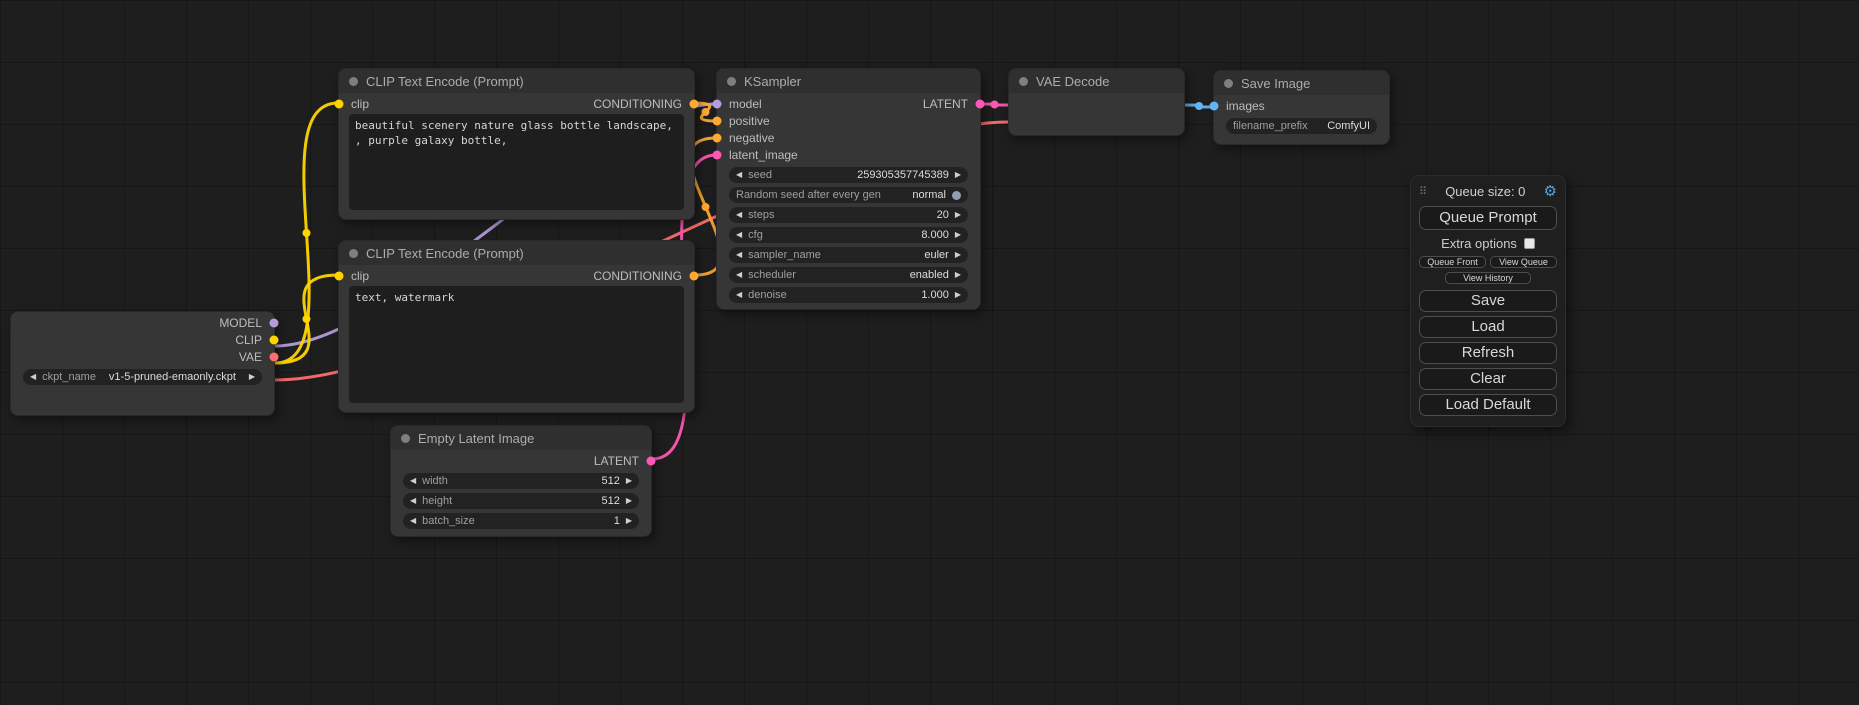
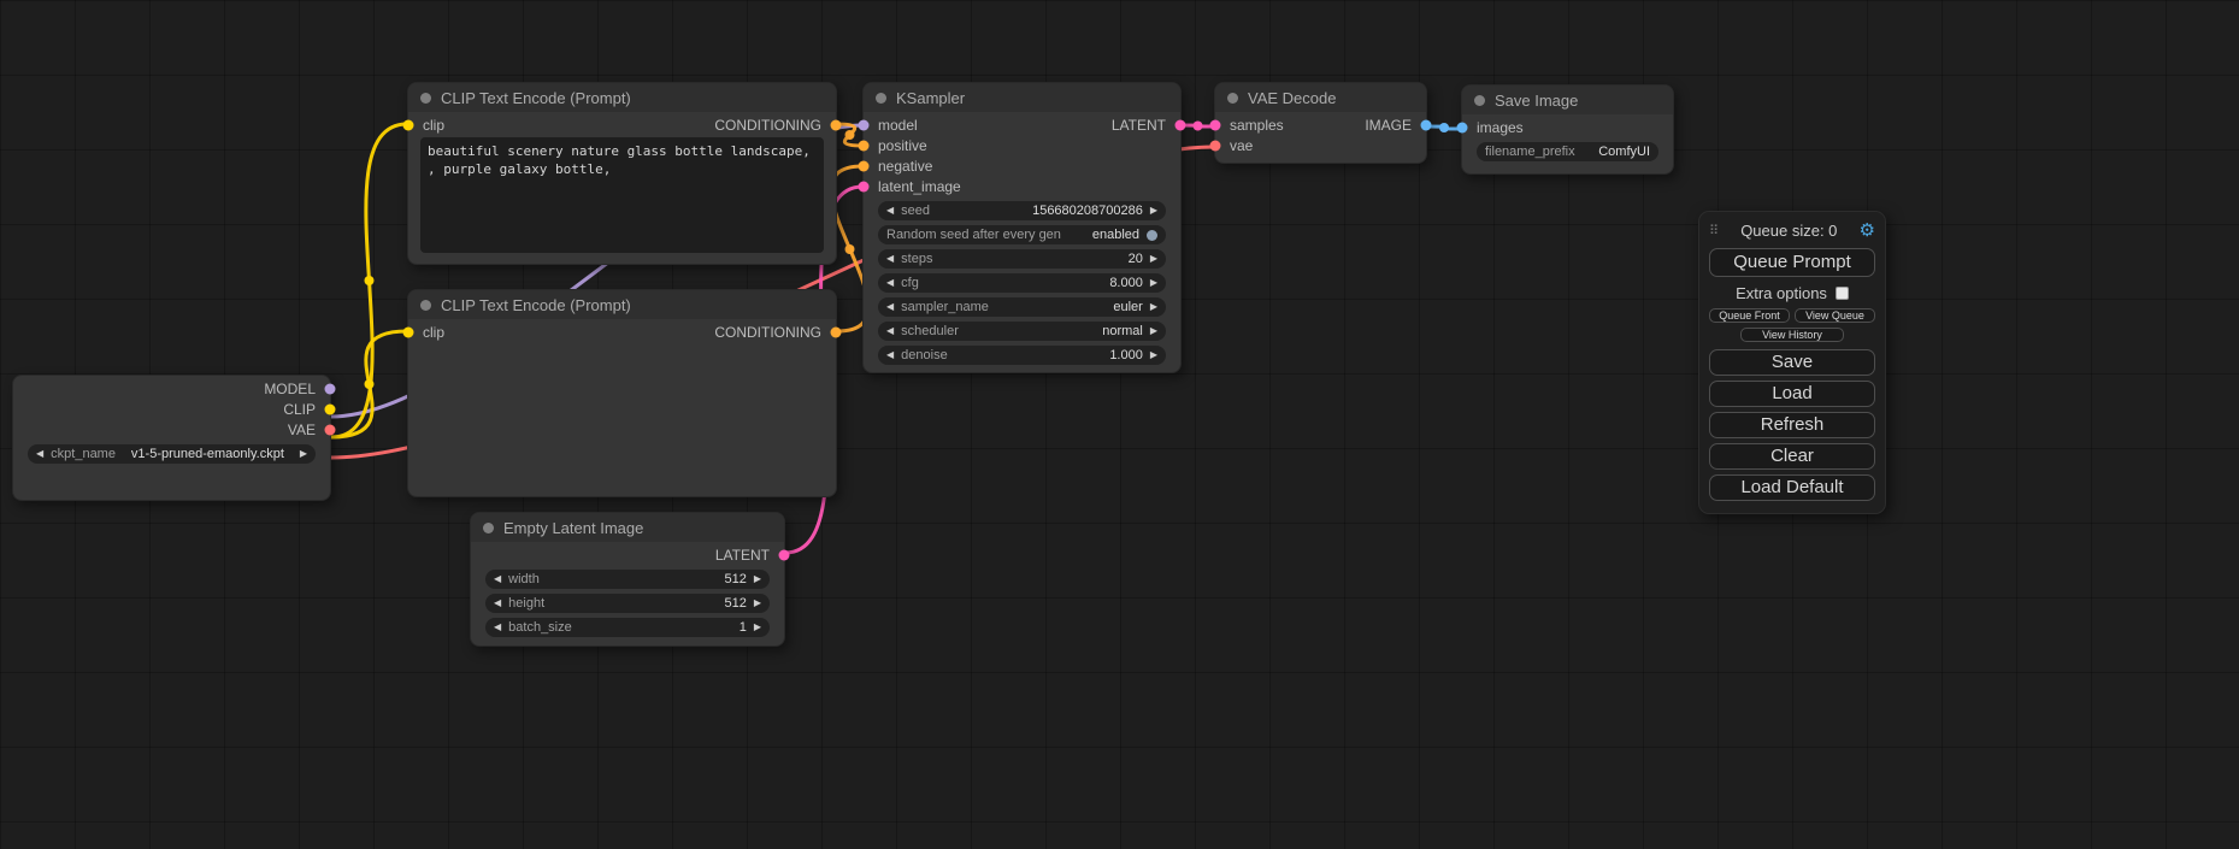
  CLIP Text Encode (Prompt)
  clip
  CONDITIONING
  beautiful scenery nature glass bottle landscape, , purple galaxy bottle,
  CLIP Text Encode (Prompt)
  clip
  CONDITIONING
- text, watermark
  MODEL
  CLIP
  VAE
  ◀
  ckpt_name
  v1-5-pruned-emaonly.ckpt
  ▶
  KSampler
  model
  LATENT
  positive
  negative
  latent_image
  ◀
  seed
- 259305357745389
+ 156680208700286
  ▶
  Random seed after every gen
- normal
+ enabled
  ◀
  steps
  20
  ▶
  ◀
  cfg
  8.000
  ▶
  ◀
  sampler_name
  euler
  ▶
  ◀
  scheduler
- enabled
+ normal
  ▶
  ◀
  denoise
  1.000
  ▶
  VAE Decode
+ samples
+ IMAGE
+ vae
  Save Image
  images
  filename_prefix
  ComfyUI
  Empty Latent Image
  LATENT
  ◀
  width
  512
  ▶
  ◀
  height
  512
  ▶
  ◀
  batch_size
  1
  ▶
  ⠿
  Queue size: 0
  ⚙
  Queue Prompt
  Extra options
  Queue Front
  View Queue
  View History
  Save
  Load
  Refresh
  Clear
  Load Default
